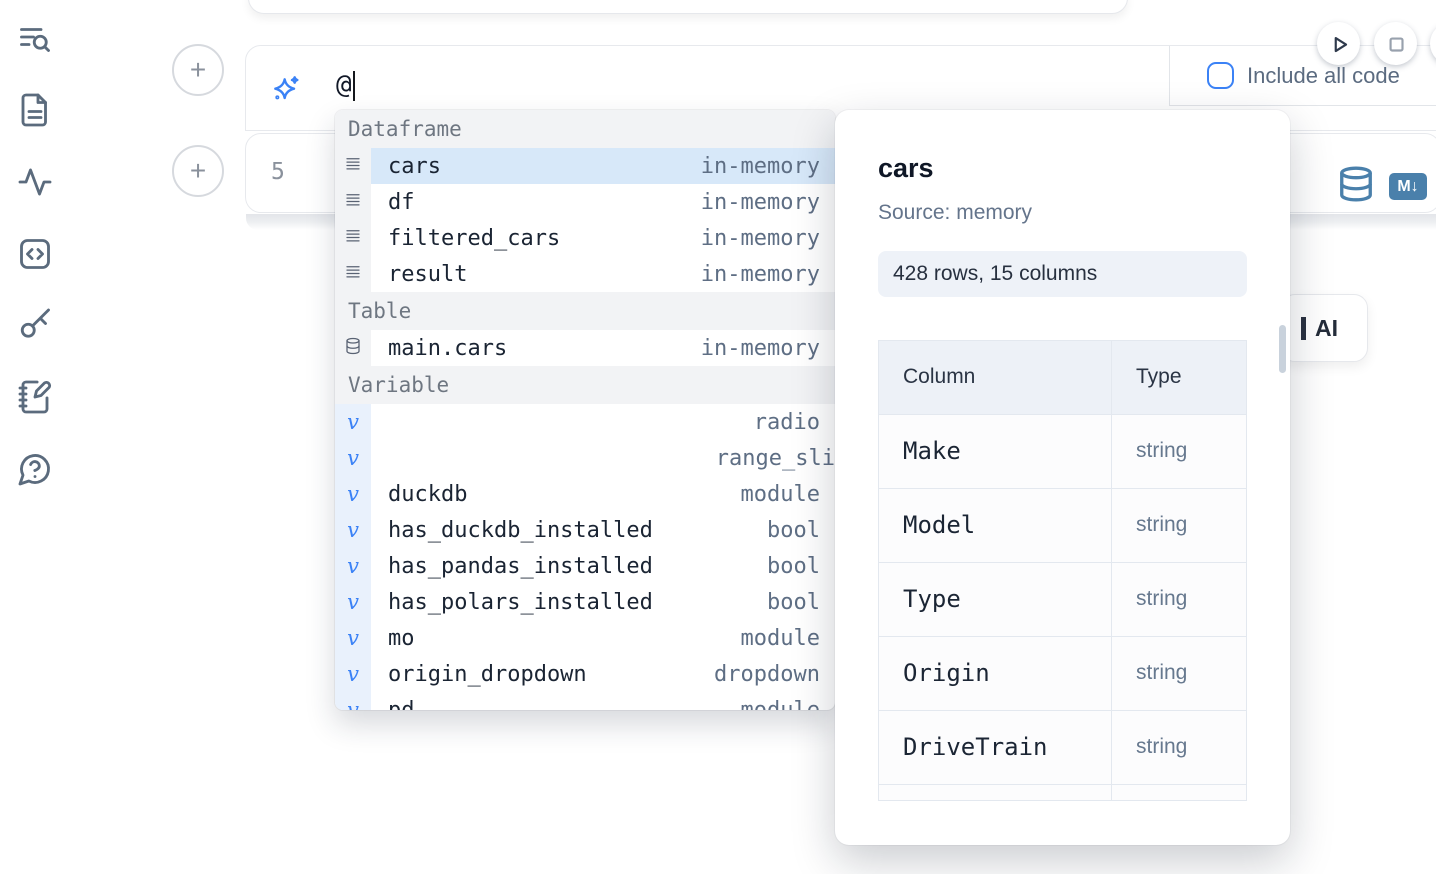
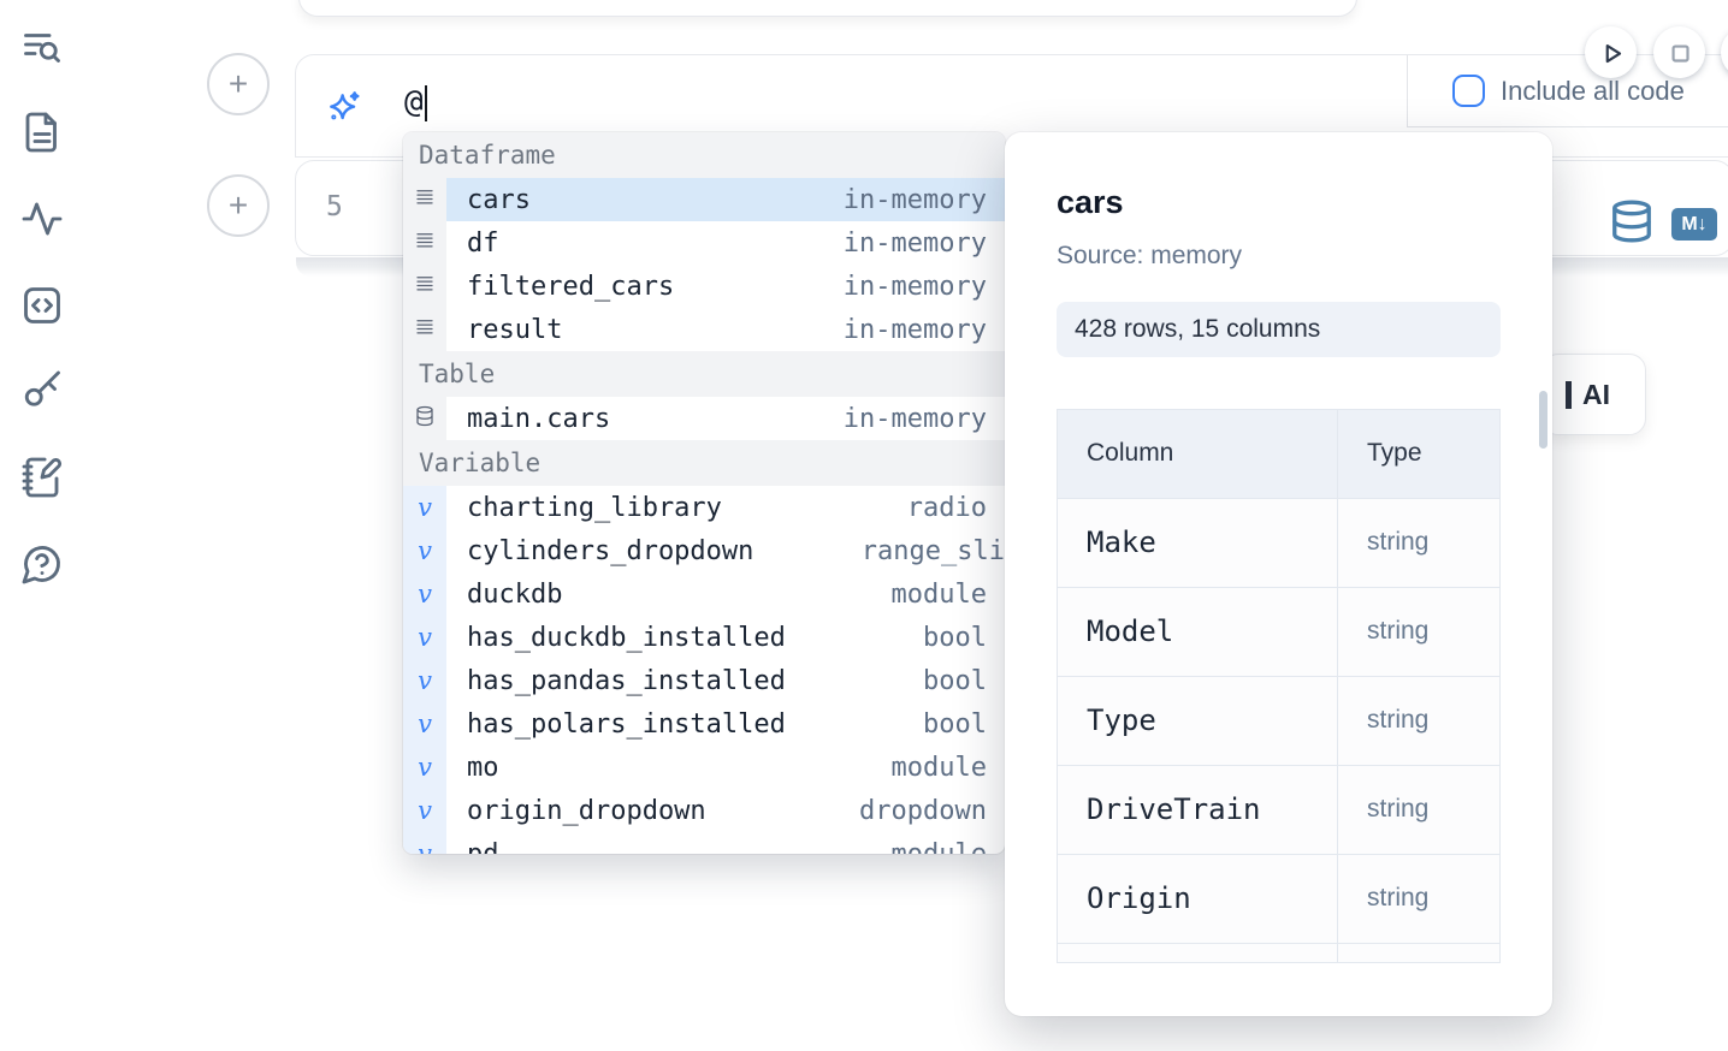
  +
  +
  @
  Include all code
  5
  M↓
  AI
  Dataframe
  cars
  in-memory
  df
  in-memory
  filtered_cars
  in-memory
  result
  in-memory
  Table
  main.cars
  in-memory
  Variable
  v
+ charting_library
  radio
  v
+ cylinders_dropdown
  range_sli
  v
  duckdb
  module
  v
  has_duckdb_installed
  bool
  v
  has_pandas_installed
  bool
  v
  has_polars_installed
  bool
  v
  mo
  module
  v
  origin_dropdown
  dropdown
  v
  cars
  Source: memory
  428 rows, 15 columns
  Column
  Type
  Make
  string
  Model
  string
  Type
  string
- Origin
+ DriveTrain
  string
- DriveTrain
+ Origin
  string
